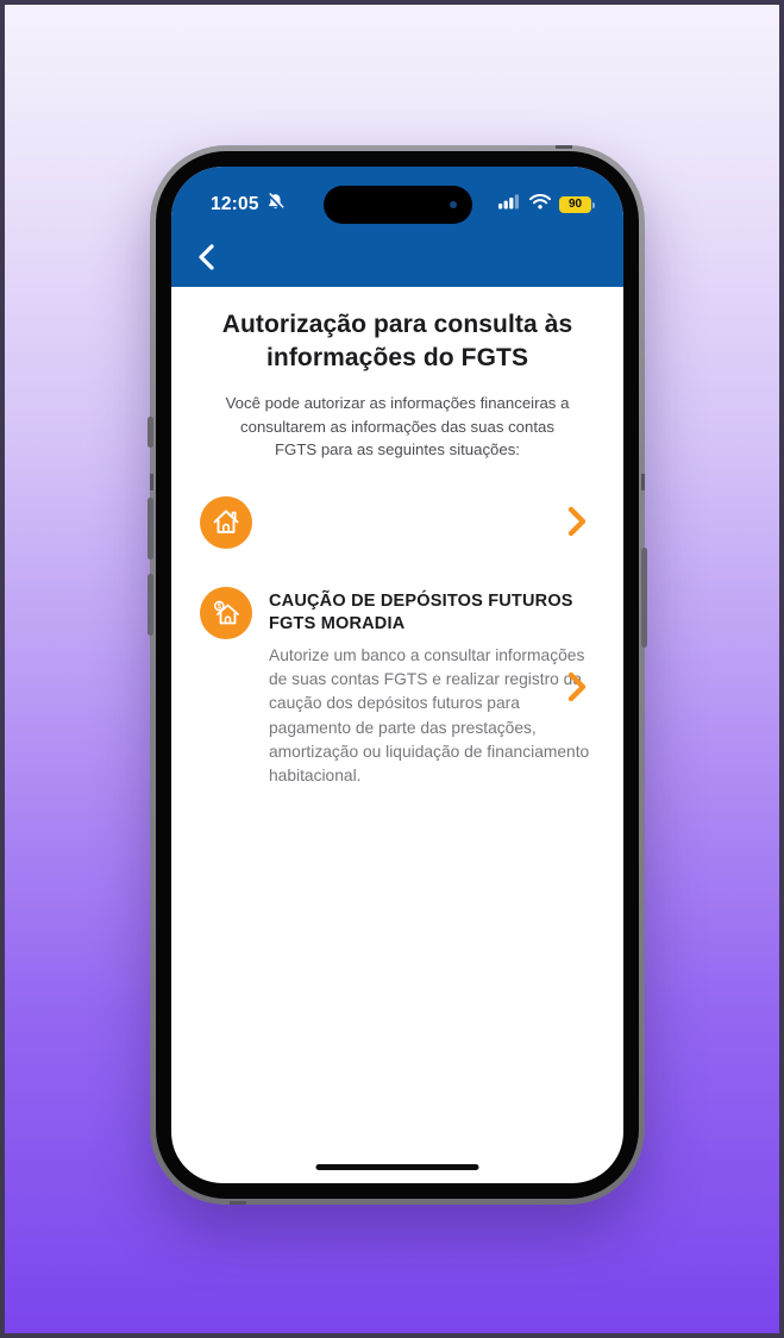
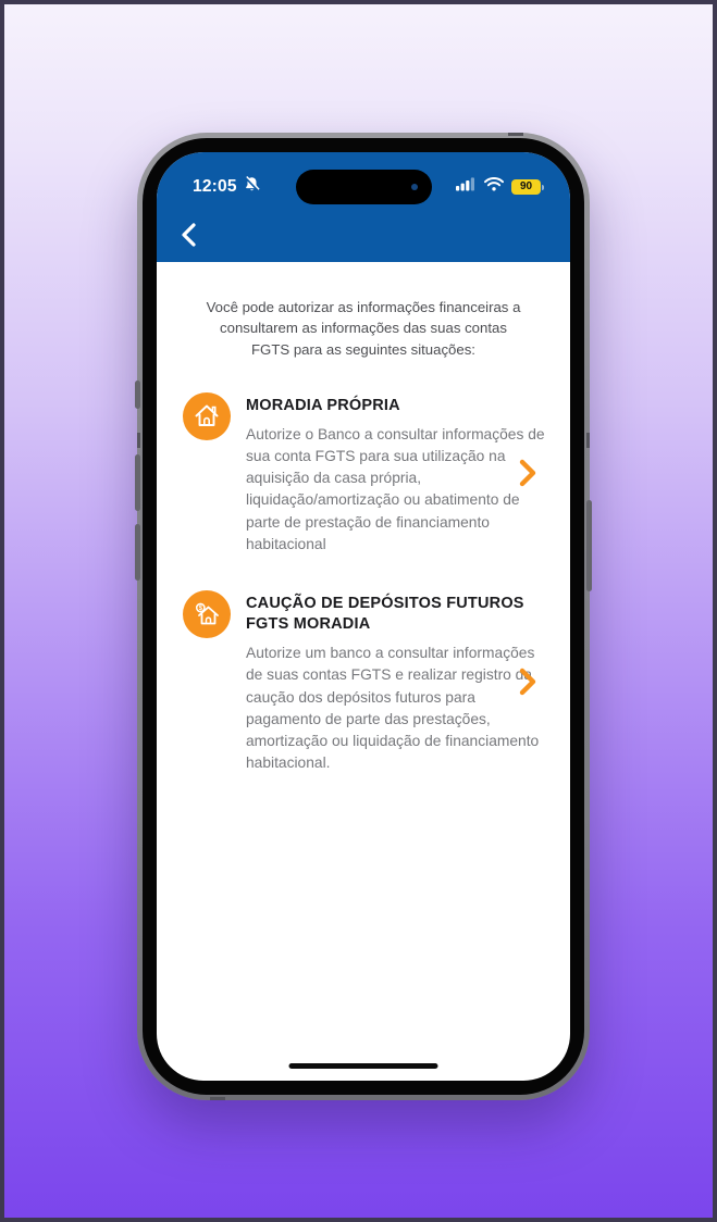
  12:05
  90
- Autorização para consulta às informações do FGTS
  Você pode autorizar as informações financeiras a consultarem as informações das suas contas FGTS para as seguintes situações:
+ MORADIA PRÓPRIA
+ Autorize o Banco a consultar informações de sua conta FGTS para sua utilização na aquisição da casa própria, liquidação/amortização ou abatimento de parte de prestação de financiamento habitacional
  CAUÇÃO DE DEPÓSITOS FUTUROS FGTS MORADIA
  Autorize um banco a consultar informações de suas contas FGTS e realizar registro d caução dos depósitos futuros para pagamento de parte das prestações, amortização ou liquidação de financiamento habitacional.
